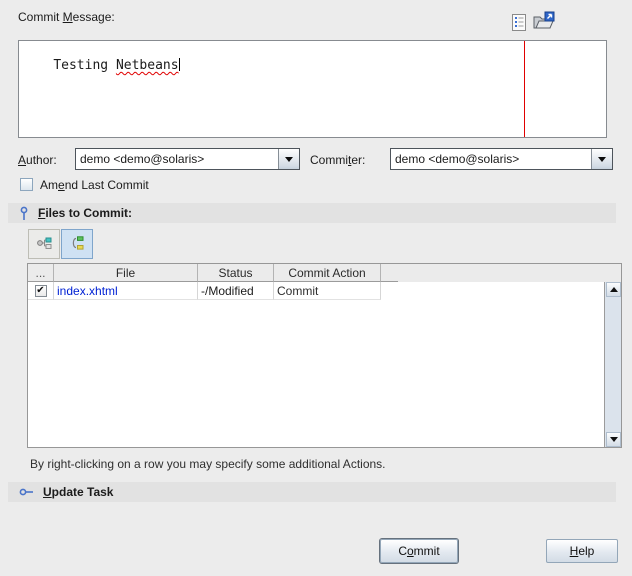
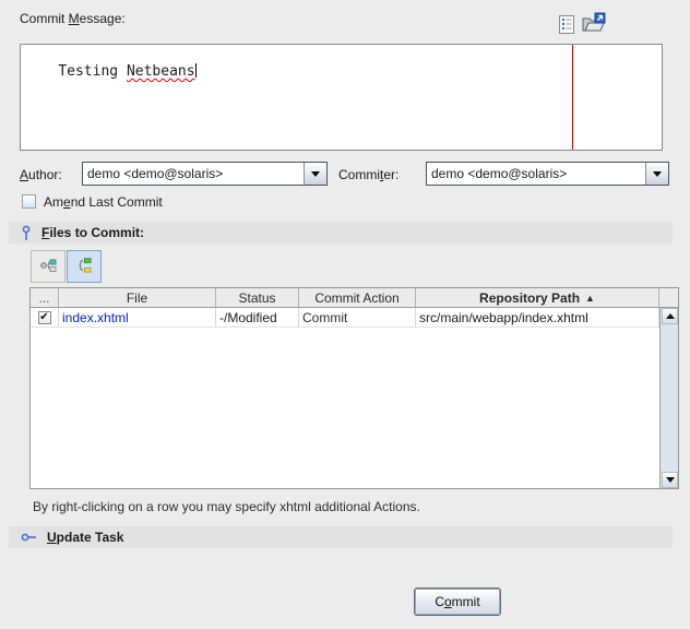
  Commit Message:
  Testing Netbeans
  Author:
  demo <demo@solaris>
  Commiter:
  demo <demo@solaris>
  Amend Last Commit
  Files to Commit:
  ...
  File
  Status
  Commit Action
+ Repository Path
+ ▲
  ✔
  index.xhtml
  -/Modified
  Commit
+ src/main/webapp/index.xhtml
- By right-clicking on a row you may specify some additional Actions.
+ By right-clicking on a row you may specify xhtml additional Actions.
  Update Task
  Commit
- Help
